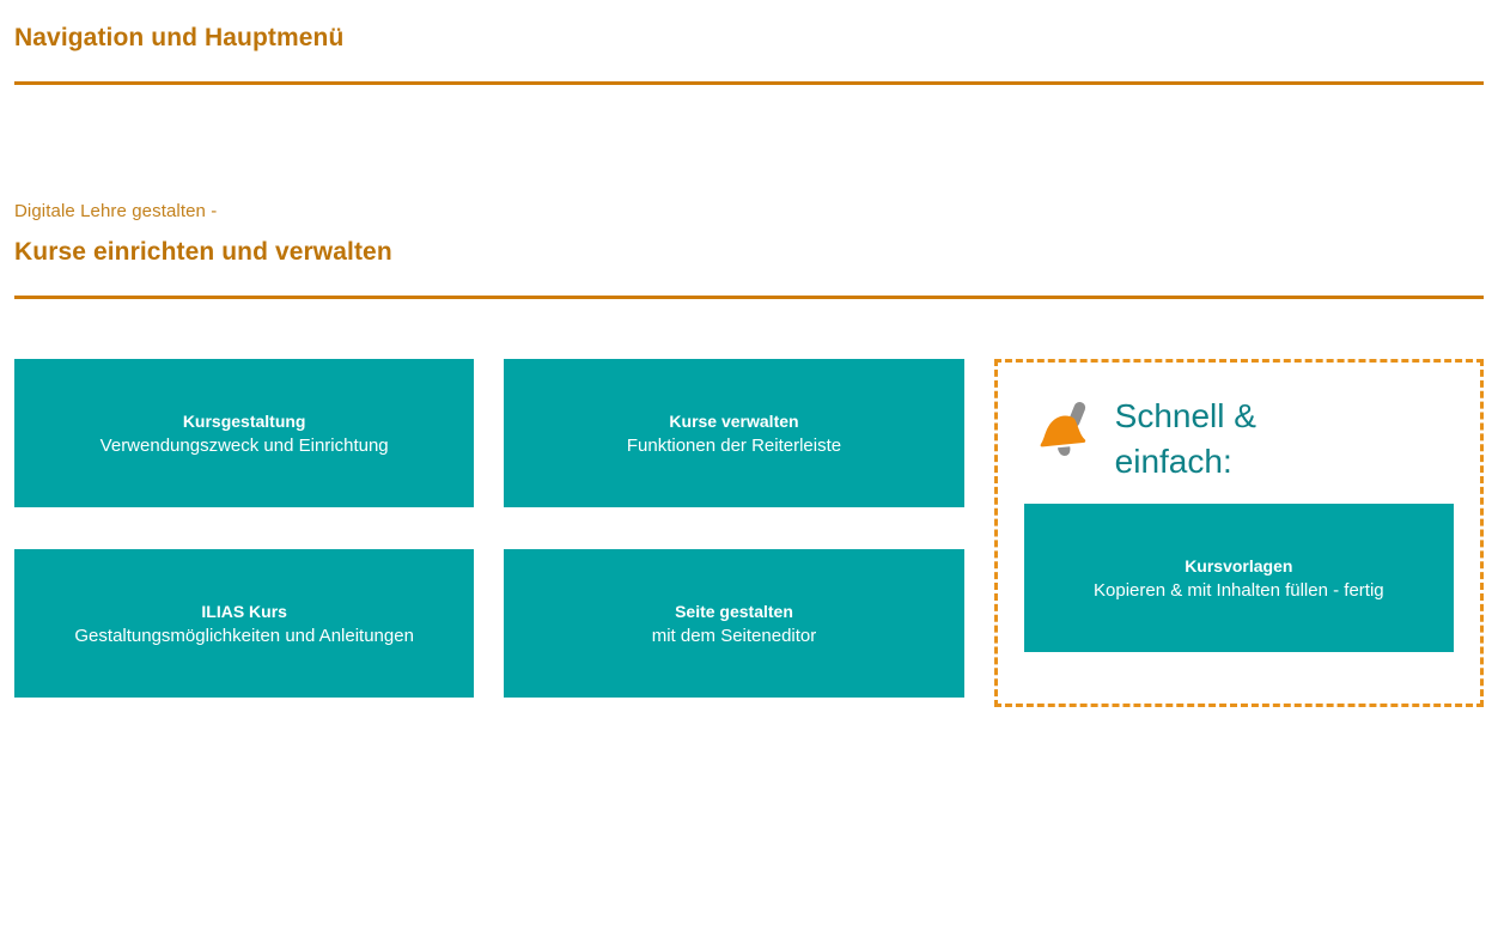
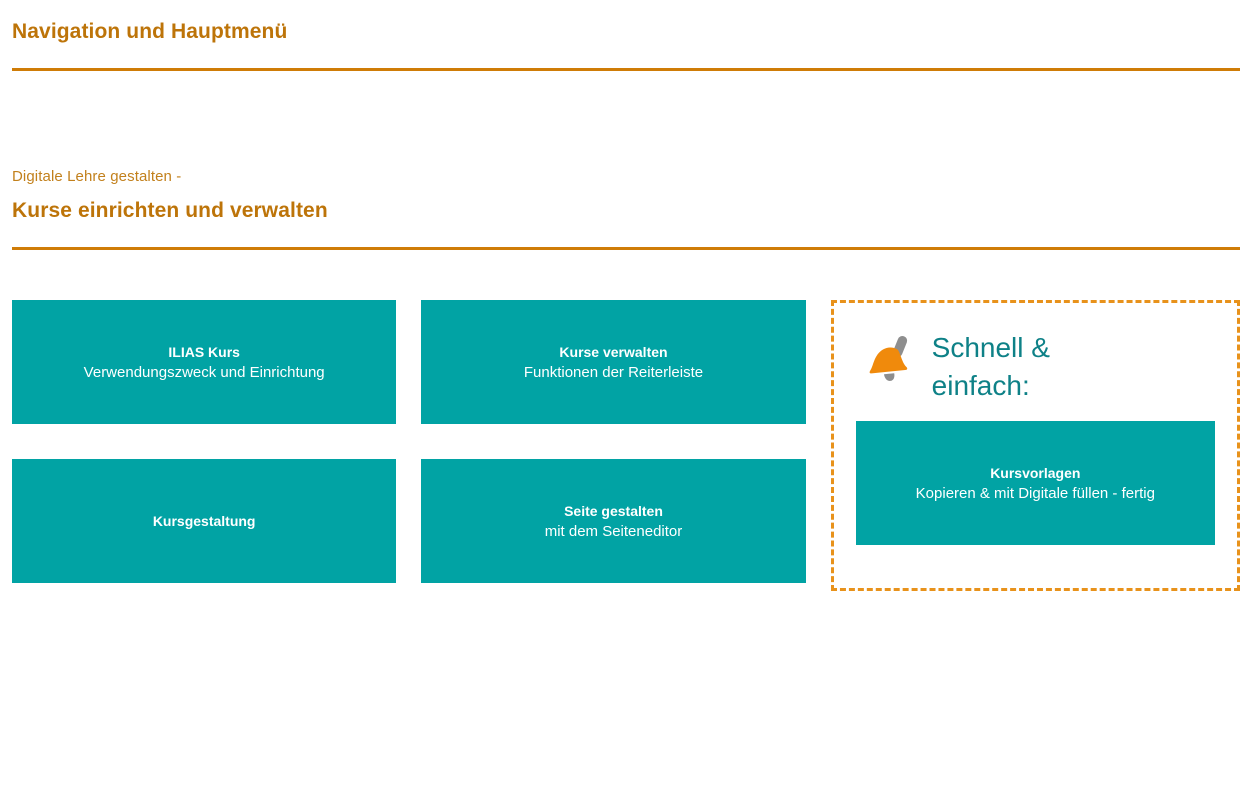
  Navigation und Hauptmenü
  Digitale Lehre gestalten -
  Kurse einrichten und verwalten
- Kursgestaltung
+ ILIAS Kurs
  Verwendungszweck und Einrichtung
- ILIAS Kurs
+ Kursgestaltung
- Gestaltungsmöglichkeiten und Anleitungen
  Kurse verwalten
  Funktionen der Reiterleiste
  Seite gestalten
  mit dem Seiteneditor
  Schnell & einfach:
  Kursvorlagen
- Kopieren & mit Inhalten füllen - fertig
+ Kopieren & mit Digitale füllen - fertig
